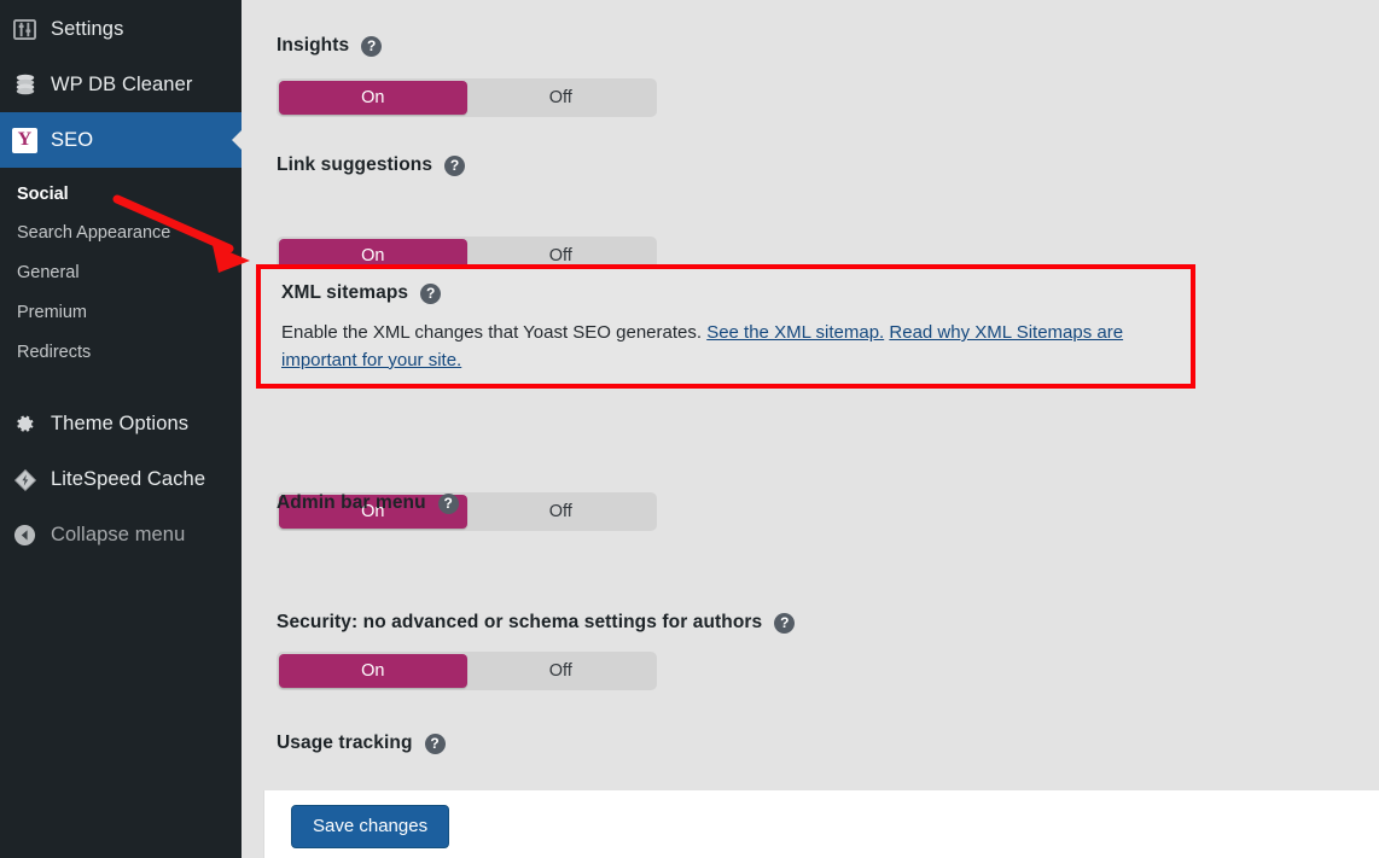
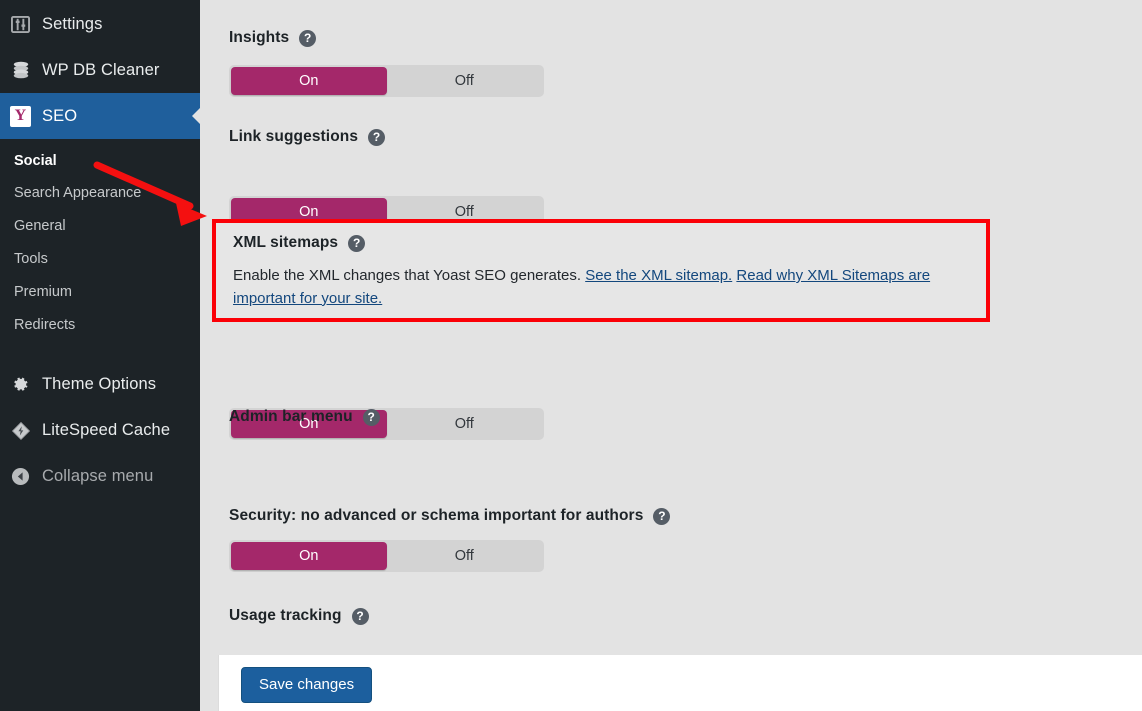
  Settings
  WP DB Cleaner
  Y
  SEO
  Social
  Search Appearance
  General
+ Tools
  Premium
  Redirects
  Theme Options
  LiteSpeed Cache
  Collapse menu
  Insights
  ?
  On
  Off
  Link suggestions
  ?
  On
  Off
  XML sitemaps
  ?
  Enable the XML changes that Yoast SEO generates. See the XML sitemap. Read why XML Sitemaps are important for your site.
  On
  Off
  Admin bar menu
  ?
  On
  Off
- Security: no advanced or schema settings for authors
+ Security: no advanced or schema important for authors
  ?
  Usage tracking
  ?
  Save changes
